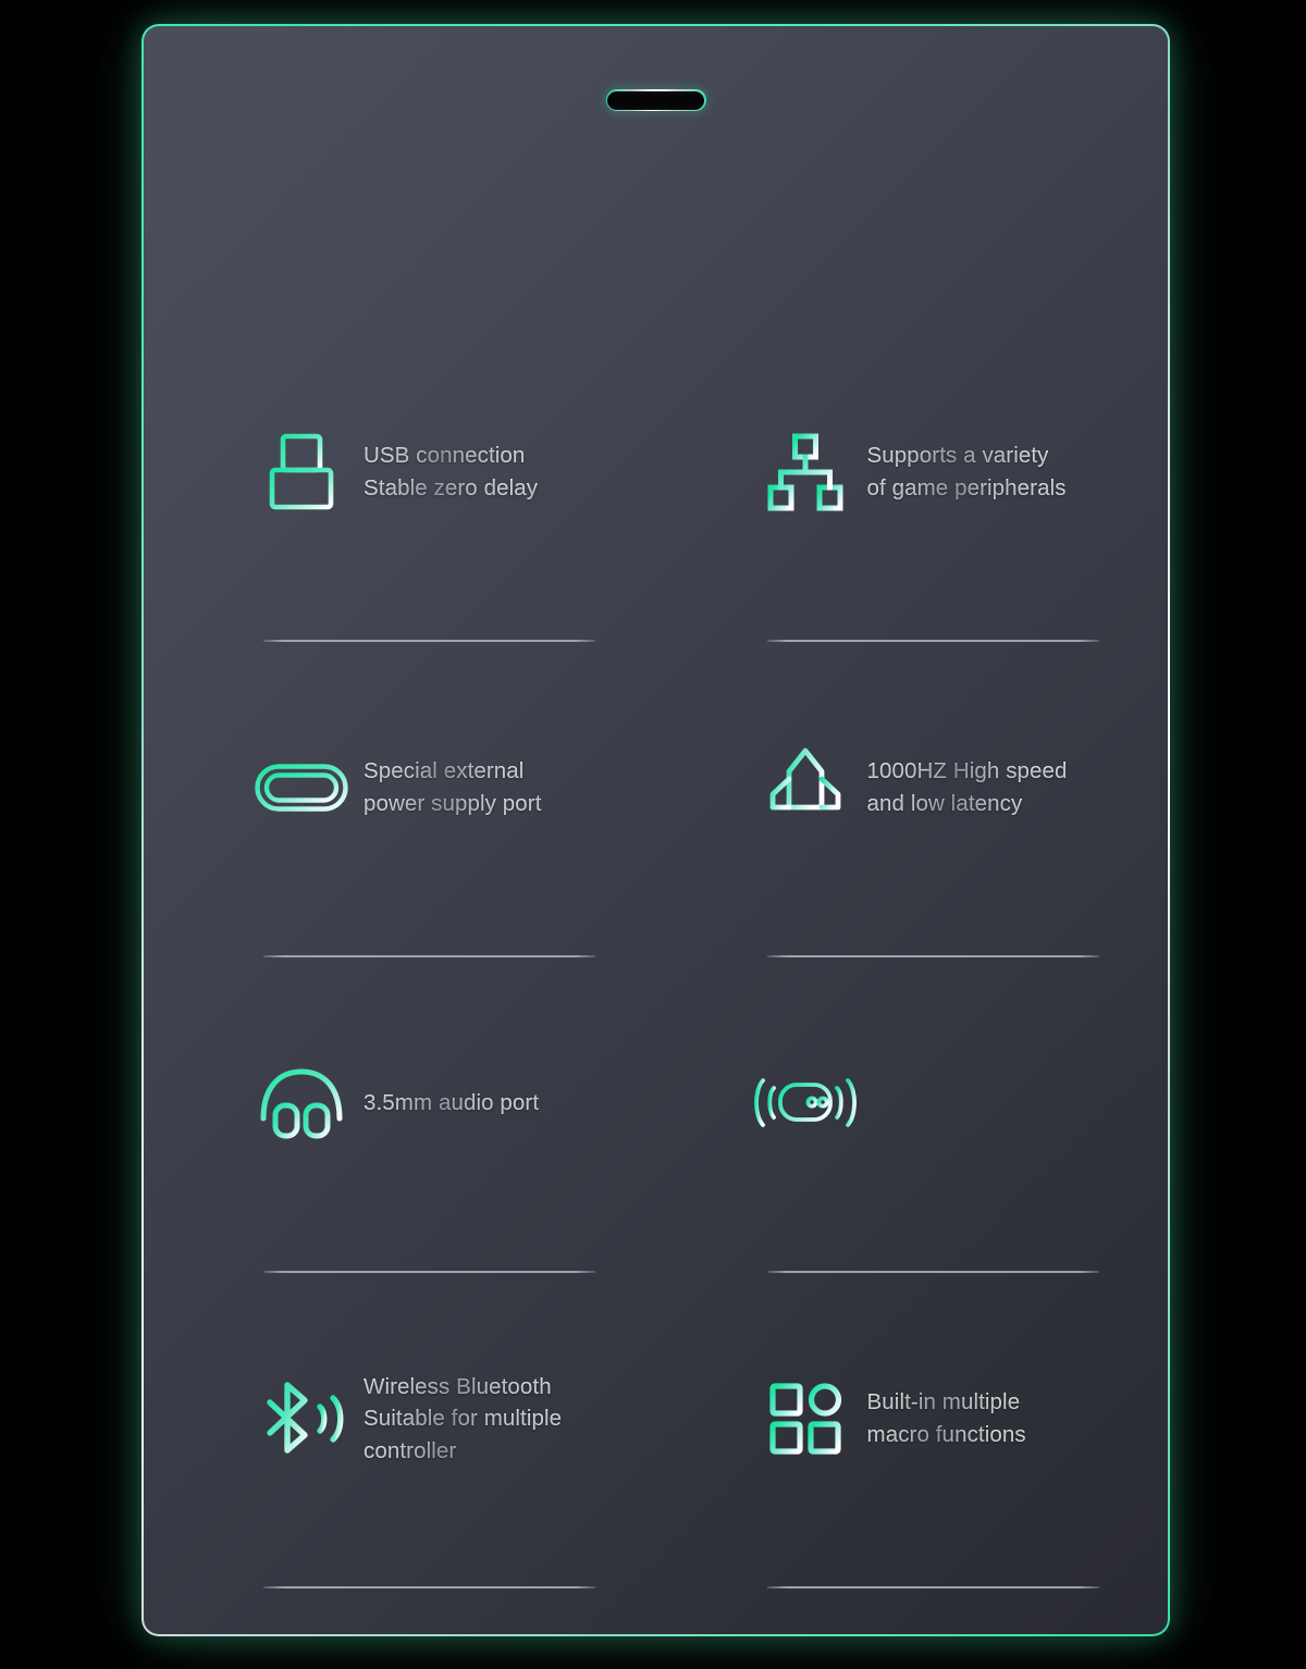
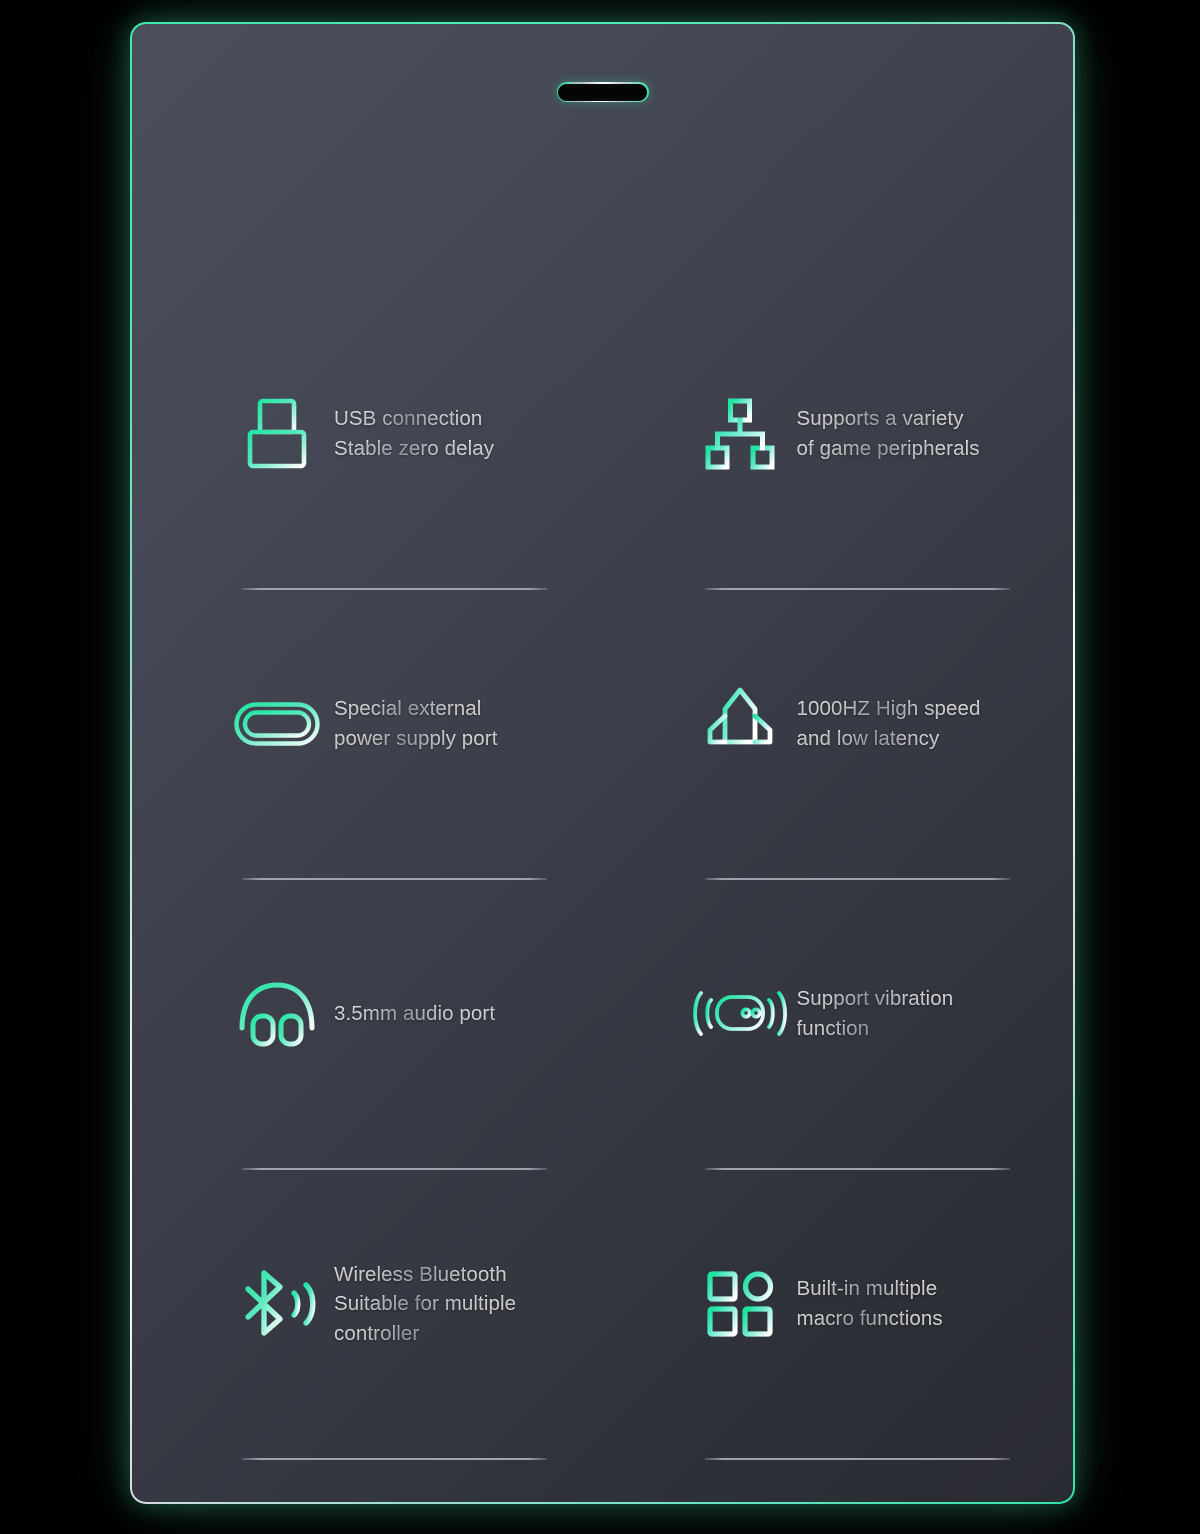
  USB connection
  Stable zero delay
  Supports a variety
  of game peripherals
  Special external
  power supply port
  1000HZ High speed
  and low latency
  3.5mm audio port
+ Support vibration
+ function
  Wireless Bluetooth
  Suitable for multiple
  controller
  Built-in multiple
  macro functions
